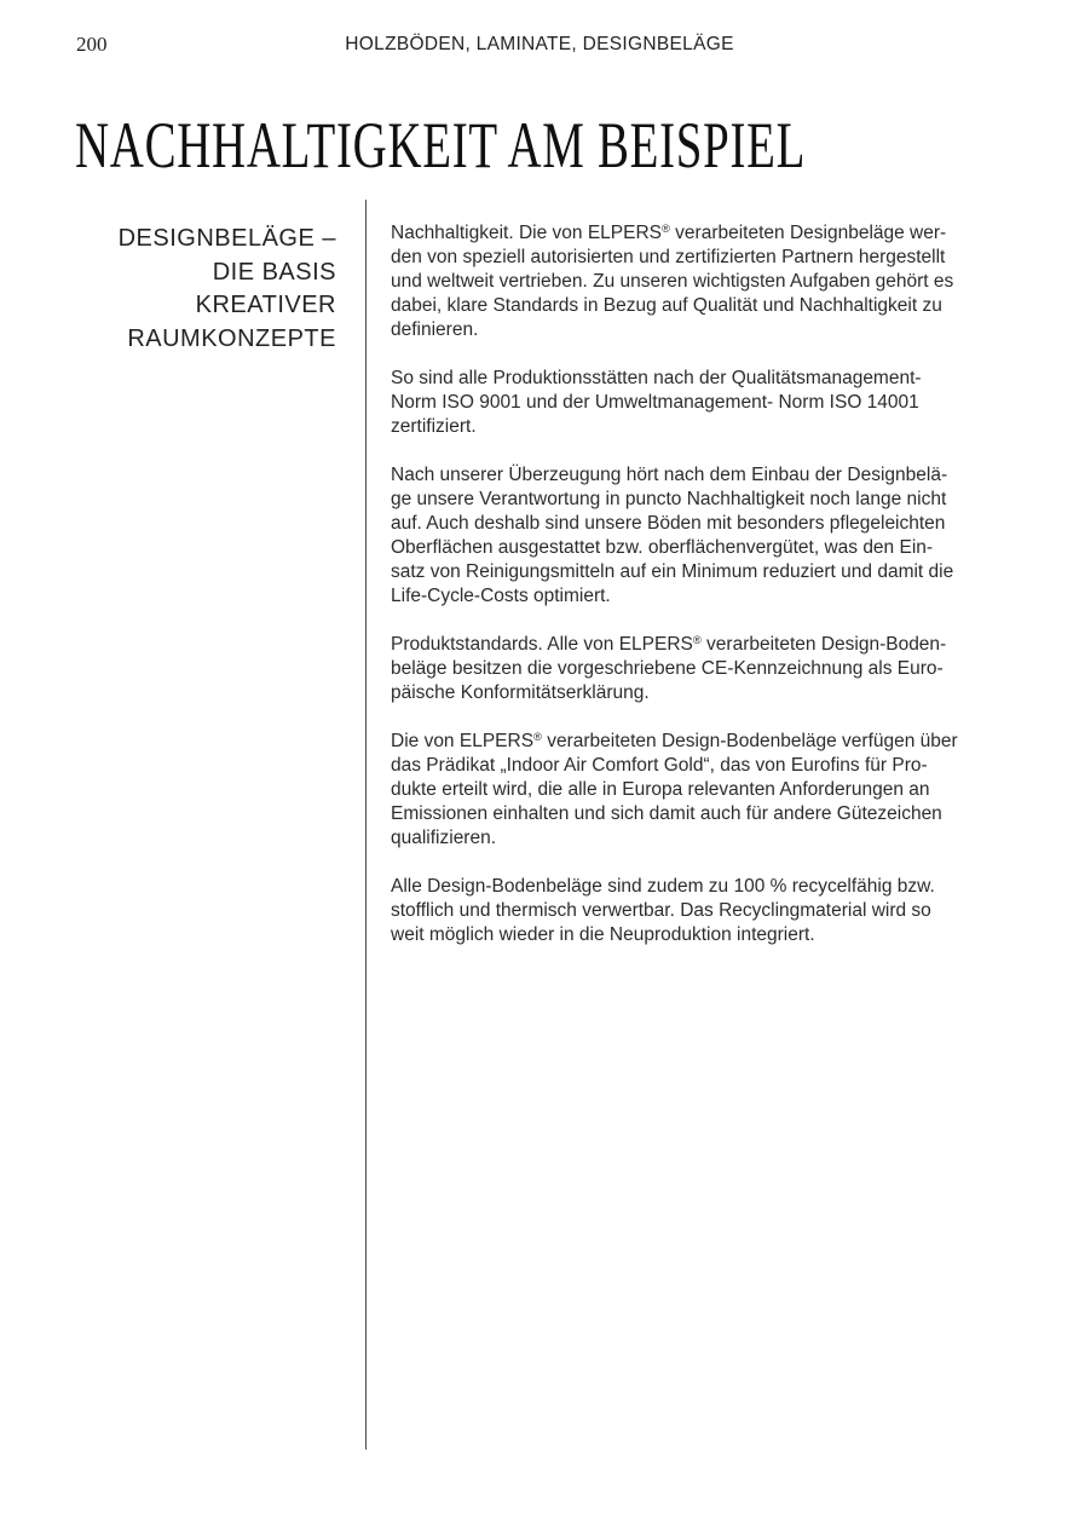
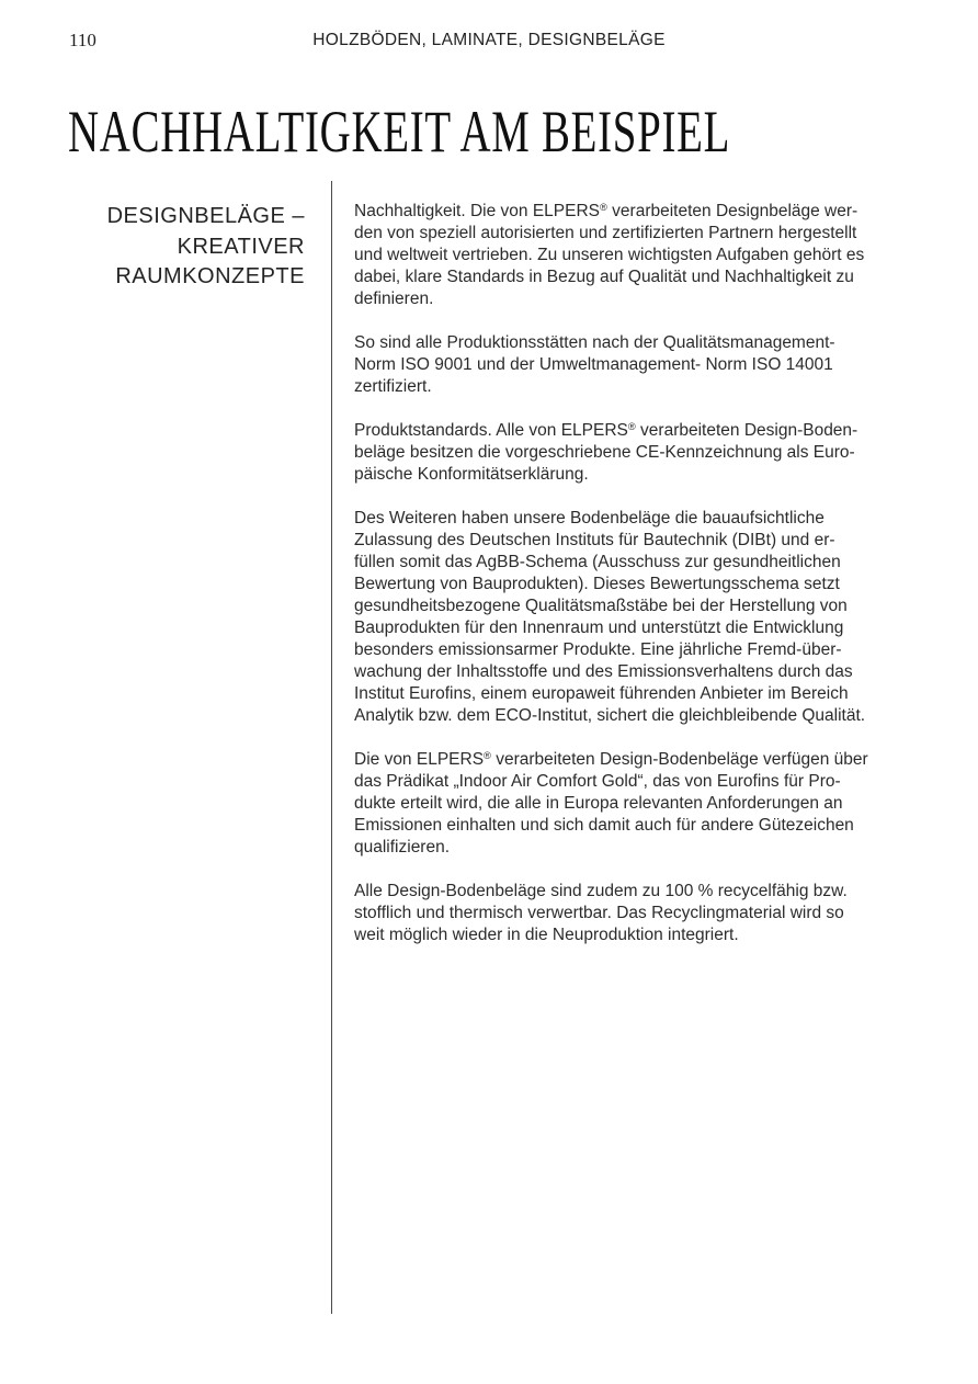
- 200
+ 110
  HOLZBÖDEN, LAMINATE, DESIGNBELÄGE
  NACHHALTIGKEIT AM BEISPIEL
  DESIGNBELÄGE –
- DIE BASIS
  KREATIVER
  RAUMKONZEPTE
  Nachhaltigkeit. Die von ELPERS® verarbeiteten Designbeläge wer-
  den von speziell autorisierten und zertifizierten Partnern hergestellt
  und weltweit vertrieben. Zu unseren wichtigsten Aufgaben gehört es
  dabei, klare Standards in Bezug auf Qualität und Nachhaltigkeit zu
  definieren.
  So sind alle Produktionsstätten nach der Qualitätsmanagement-
  Norm ISO 9001 und der Umweltmanagement- Norm ISO 14001
  zertifiziert.
- Nach unserer Überzeugung hört nach dem Einbau der Designbelä-
- ge unsere Verantwortung in puncto Nachhaltigkeit noch lange nicht
- auf. Auch deshalb sind unsere Böden mit besonders pflegeleichten
- Oberflächen ausgestattet bzw. oberflächenvergütet, was den Ein-
- satz von Reinigungsmitteln auf ein Minimum reduziert und damit die
- Life-Cycle-Costs optimiert.
  Produktstandards. Alle von ELPERS® verarbeiteten Design-Boden-
  beläge besitzen die vorgeschriebene CE-Kennzeichnung als Euro-
  päische Konformitätserklärung.
+ Des Weiteren haben unsere Bodenbeläge die bauaufsichtliche
+ Zulassung des Deutschen Instituts für Bautechnik (DIBt) und er-
+ füllen somit das AgBB-Schema (Ausschuss zur gesundheitlichen
+ Bewertung von Bauprodukten). Dieses Bewertungsschema setzt
+ gesundheitsbezogene Qualitätsmaßstäbe bei der Herstellung von
+ Bauprodukten für den Innenraum und unterstützt die Entwicklung
+ besonders emissionsarmer Produkte. Eine jährliche Fremd-über-
+ wachung der Inhaltsstoffe und des Emissionsverhaltens durch das
+ Institut Eurofins, einem europaweit führenden Anbieter im Bereich
+ Analytik bzw. dem ECO-Institut, sichert die gleichbleibende Qualität.
  Die von ELPERS® verarbeiteten Design-Bodenbeläge verfügen über
  das Prädikat „Indoor Air Comfort Gold“, das von Eurofins für Pro-
  dukte erteilt wird, die alle in Europa relevanten Anforderungen an
  Emissionen einhalten und sich damit auch für andere Gütezeichen
  qualifizieren.
  Alle Design-Bodenbeläge sind zudem zu 100 % recycelfähig bzw.
  stofflich und thermisch verwertbar. Das Recyclingmaterial wird so
  weit möglich wieder in die Neuproduktion integriert.
